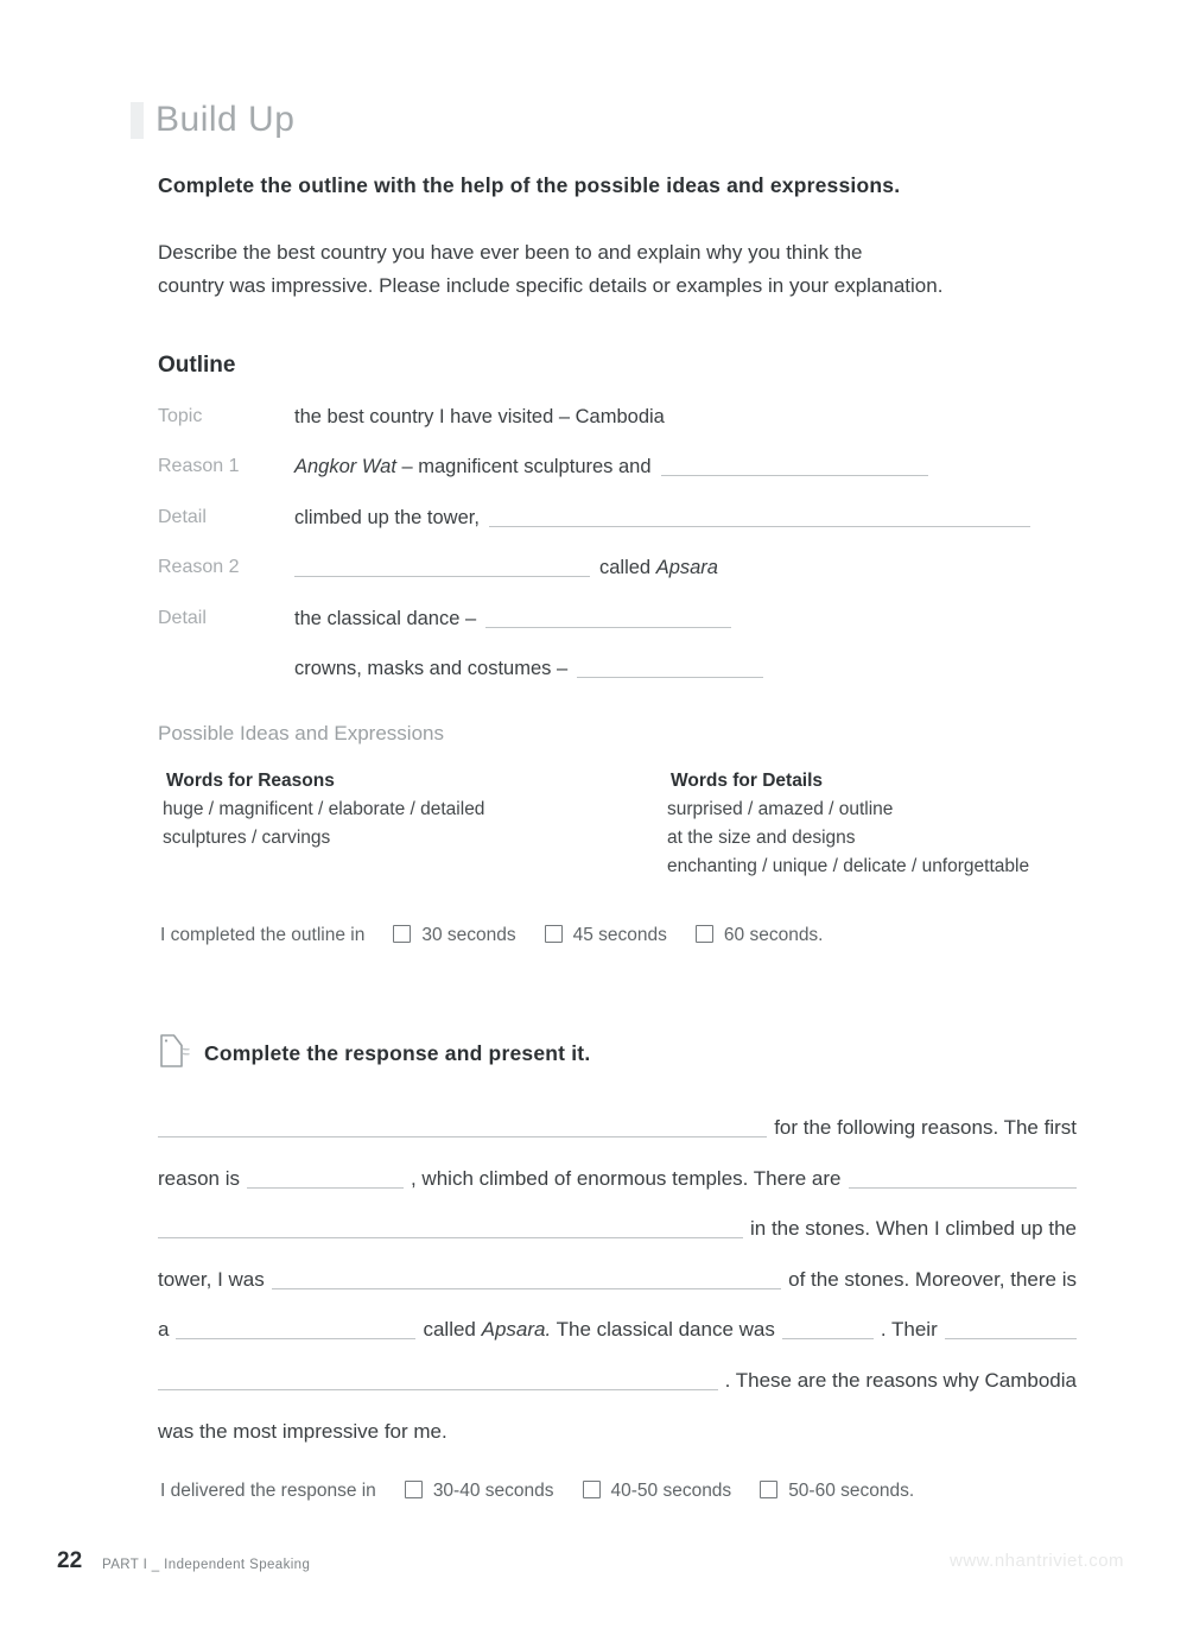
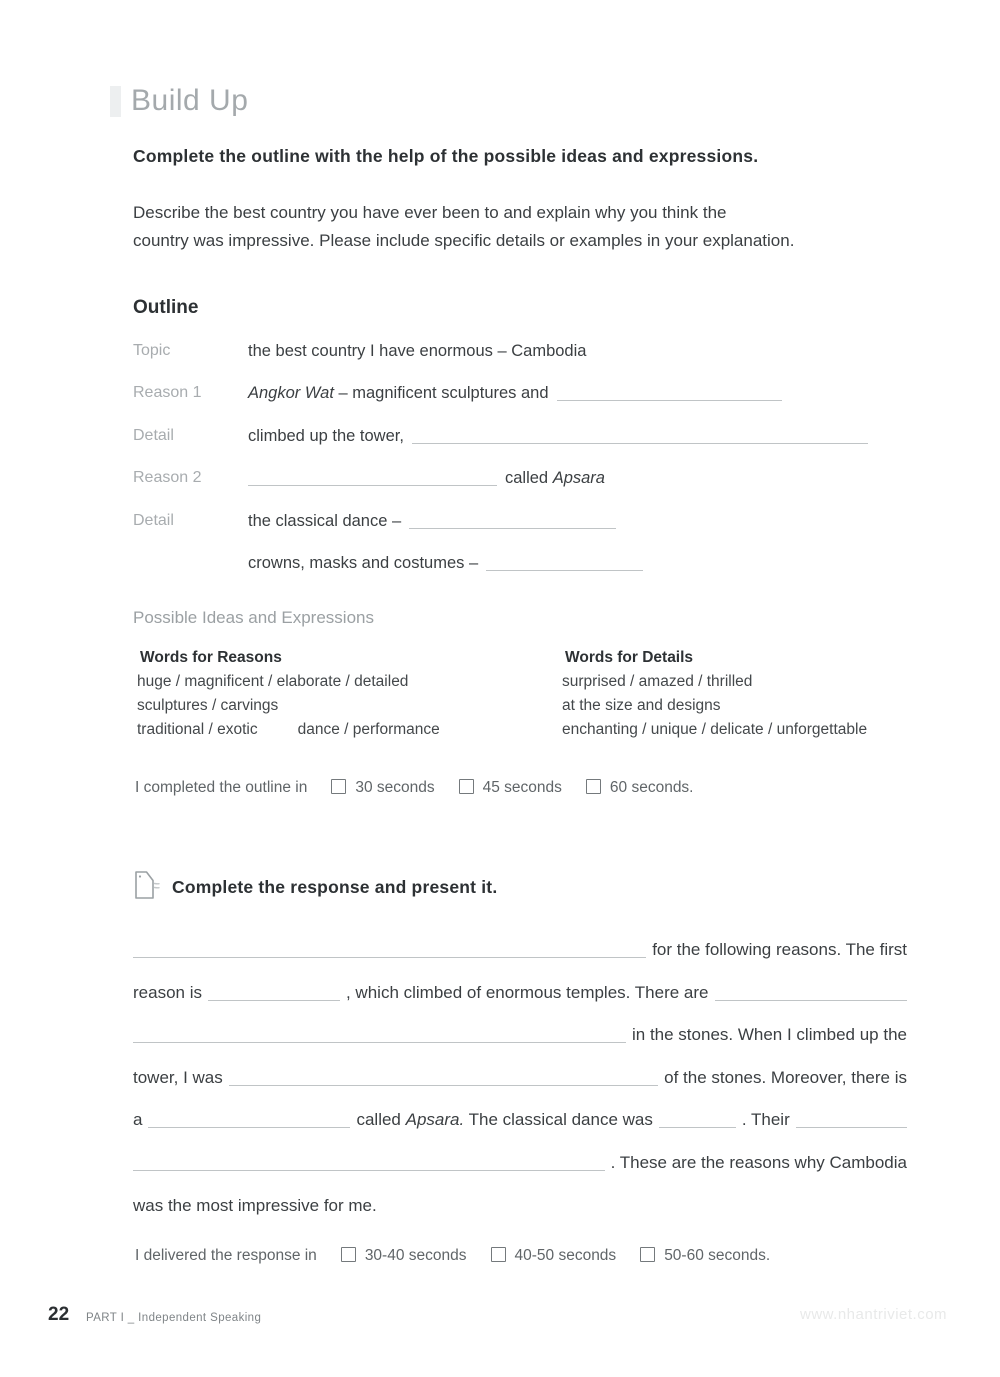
  Build Up
  Complete the outline with the help of the possible ideas and expressions.
  Describe the best country you have ever been to and explain why you think the
  country was impressive. Please include specific details or examples in your explanation.
  Outline
  Topic
- the best country I have visited – Cambodia
+ the best country I have enormous – Cambodia
  Reason 1
  Angkor Wat – magnificent sculptures and
  Detail
  climbed up the tower,
  Reason 2
  called Apsara
  Detail
  the classical dance –
  crowns, masks and costumes –
  Possible Ideas and Expressions
  Words for Reasons
  huge / magnificent / elaborate / detailed
  sculptures / carvings
+ traditional / exotic dance / performance
  Words for Details
- surprised / amazed / outline
+ surprised / amazed / thrilled
  at the size and designs
  enchanting / unique / delicate / unforgettable
  I completed the outline in 30 seconds 45 seconds 60 seconds.
  Complete the response and present it.
  for the following reasons. The first
  reason is
  , which climbed of enormous temples. There are
  in the stones. When I climbed up the
  tower, I was
  of the stones. Moreover, there is
  a
  called Apsara. The classical dance was
  . Their
  . These are the reasons why Cambodia
  was the most impressive for me.
  I delivered the response in 30-40 seconds 40-50 seconds 50-60 seconds.
  22
  PART I _ Independent Speaking
